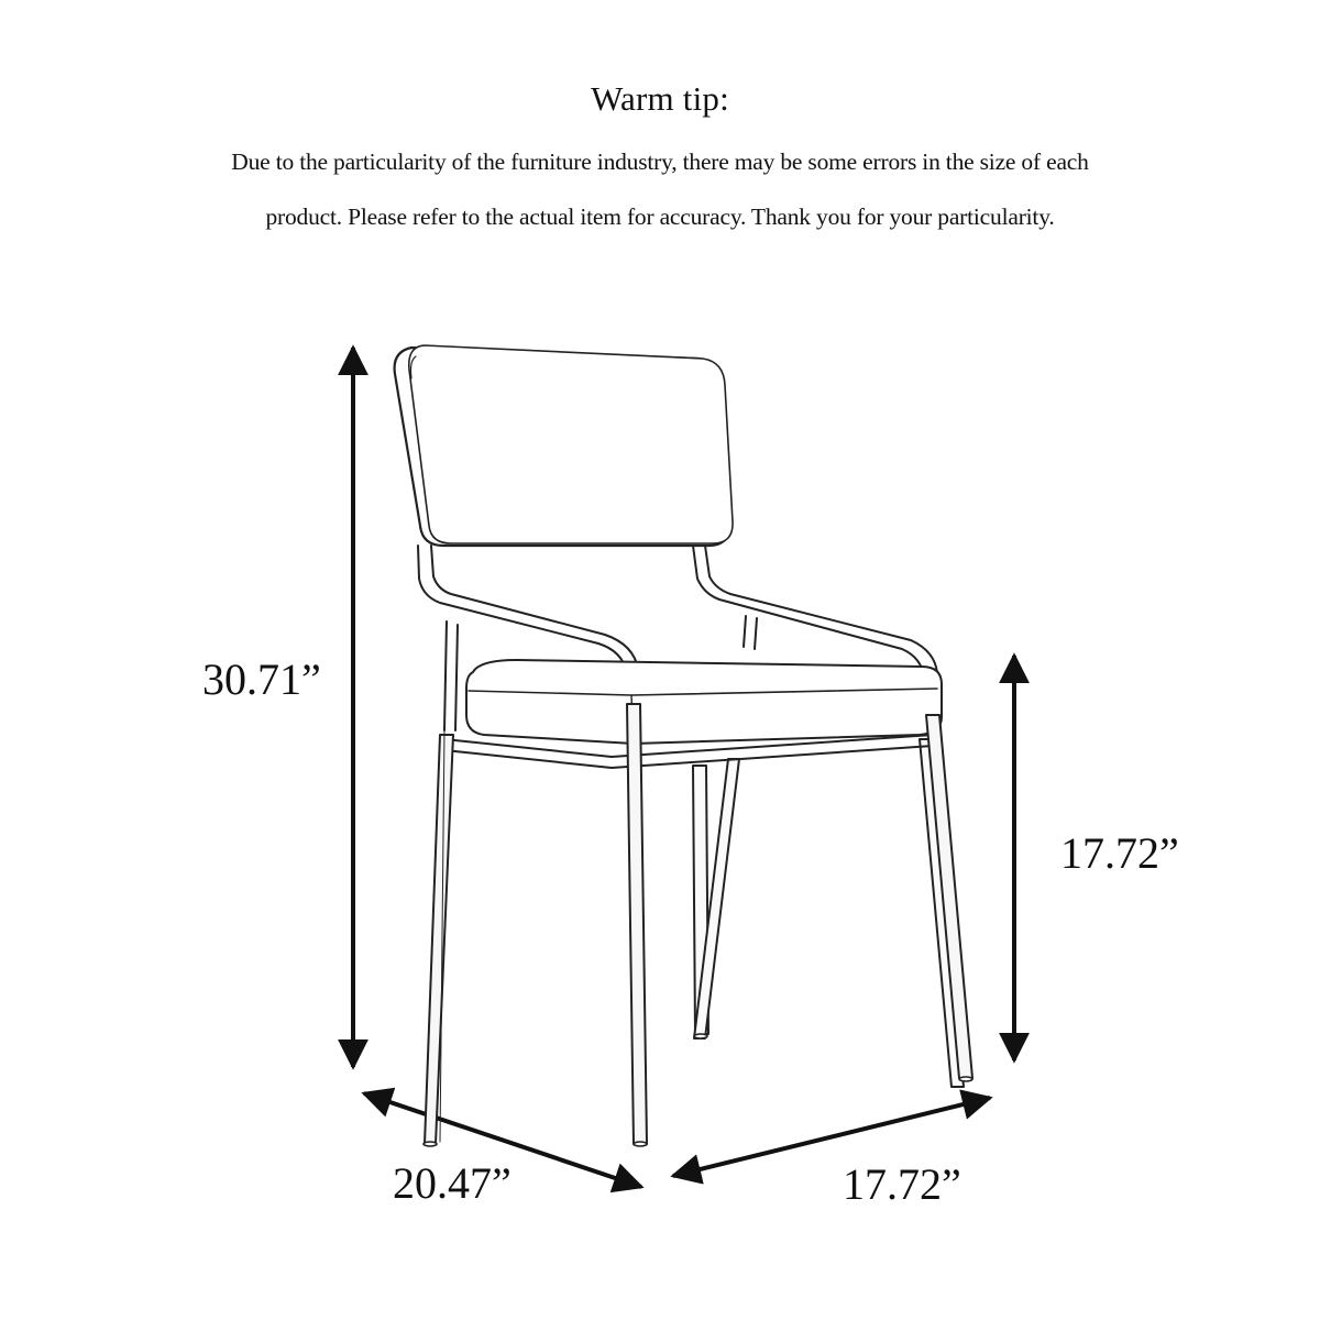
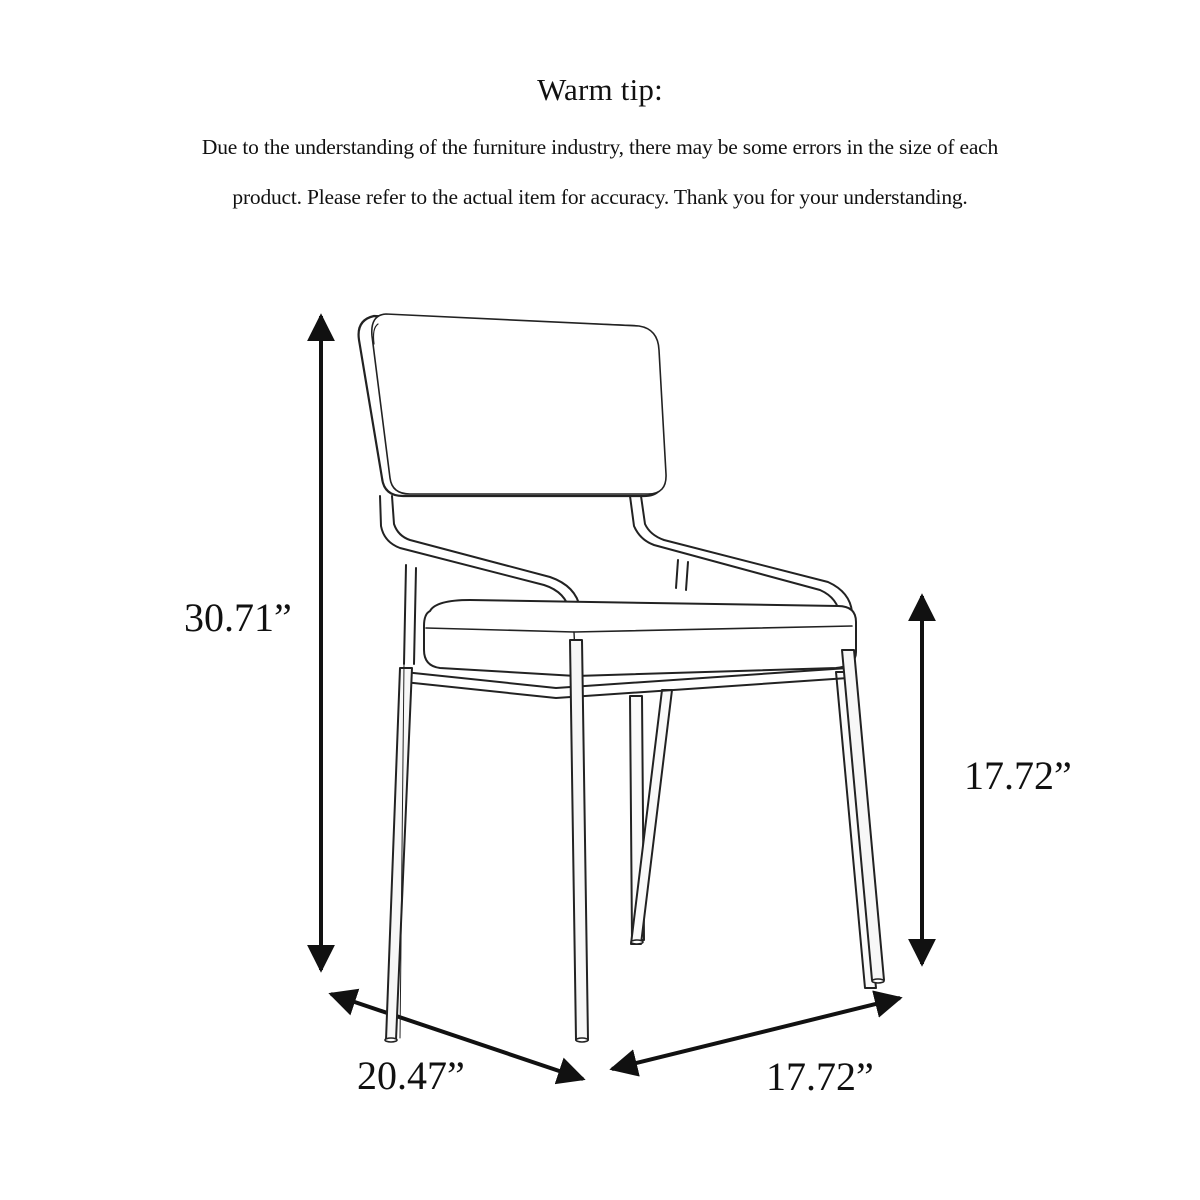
  Warm tip:
- Due to the particularity of the furniture industry, there may be some errors in the size of each
+ Due to the understanding of the furniture industry, there may be some errors in the size of each
- product. Please refer to the actual item for accuracy. Thank you for your particularity.
+ product. Please refer to the actual item for accuracy. Thank you for your understanding.
  30.71”
  17.72”
  20.47”
  17.72”
